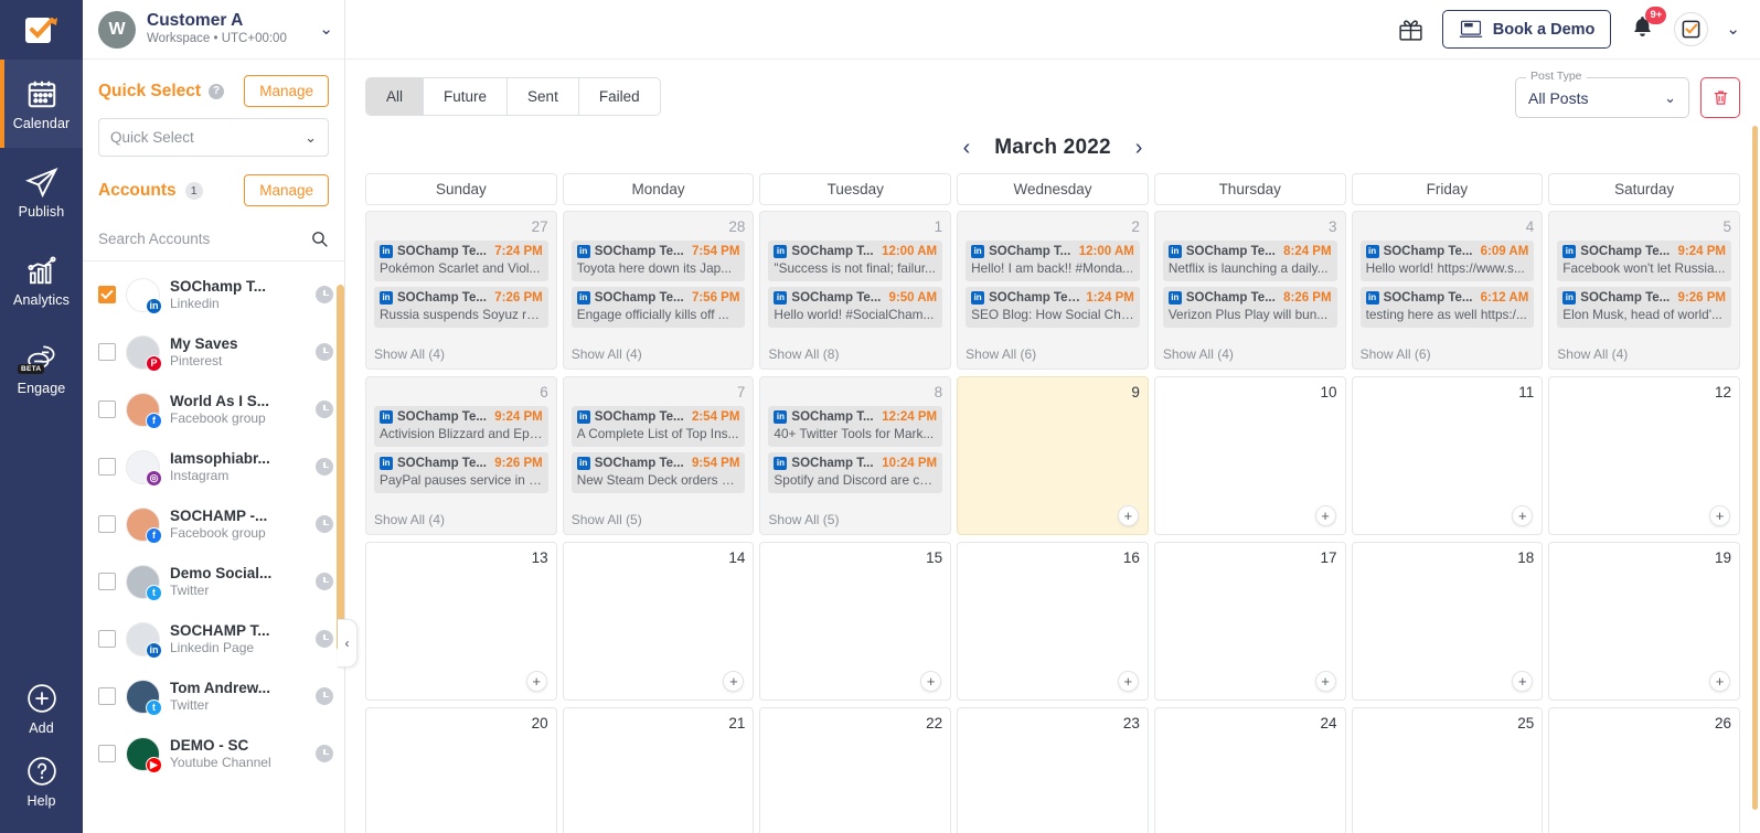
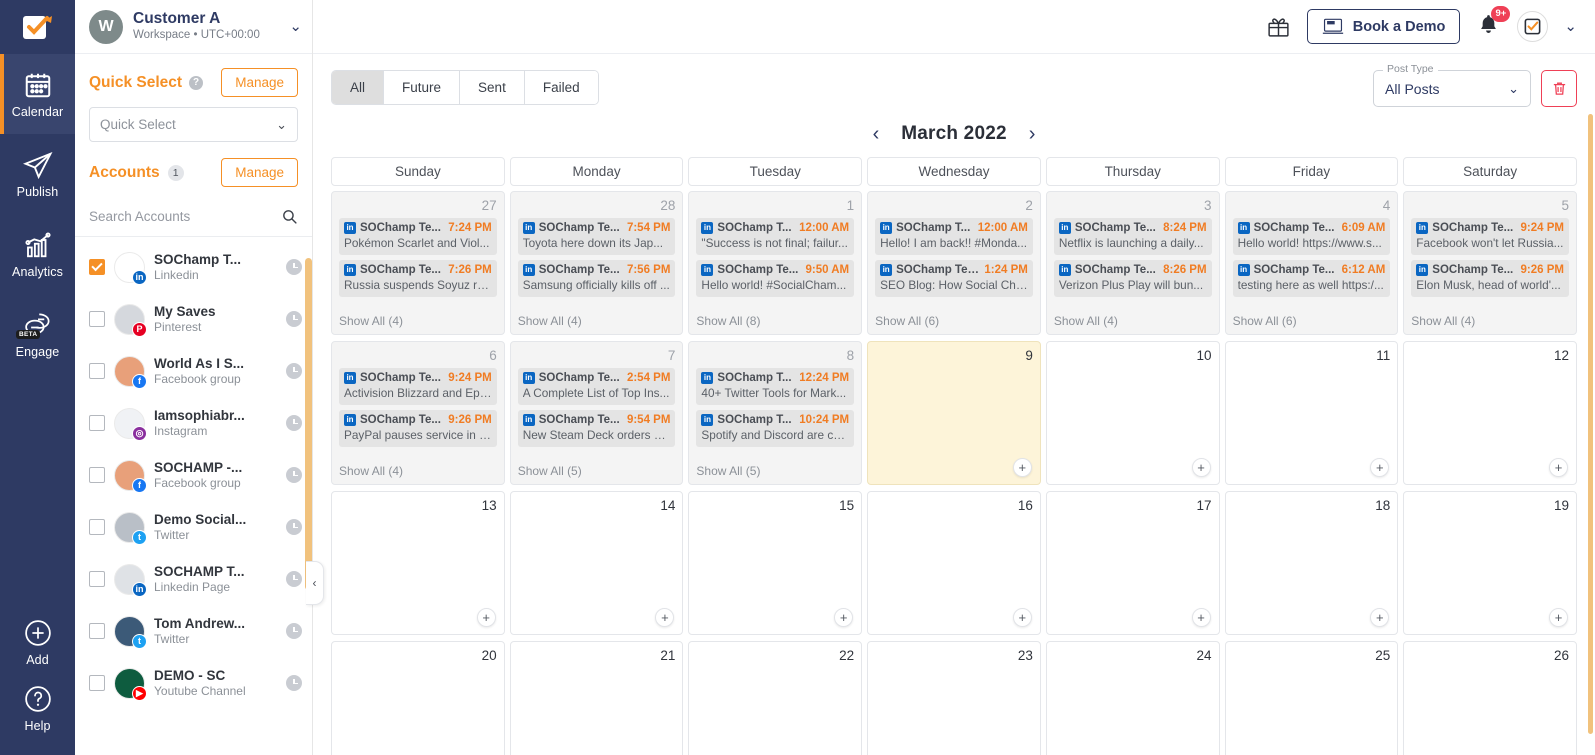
  Calendar
  Publish
  Analytics
  Engage
  Add
  Help
  W
  Customer A
  Workspace • UTC+00:00
  ⌄
  Quick Select
  ?
  Manage
  Quick Select
  ⌄
  Accounts
  1
  Manage
  Search Accounts
  in
  SOChamp T...
  Linkedin
  P
  My Saves
  Pinterest
  f
  World As I S...
  Facebook group
  ◎
  Iamsophiabr...
  Instagram
  f
  SOCHAMP -...
  Facebook group
  t
  Demo Social...
  Twitter
  in
  SOCHAMP T...
  Linkedin Page
  t
  Tom Andrew...
  Twitter
  ▶
  DEMO - SC
  Youtube Channel
  ‹
  Book a Demo
  9+
  ⌄
  All
  Future
  Sent
  Failed
  Post Type
  All Posts
  ⌄
  ‹
  March 2022
  ›
  Sunday
  Monday
  Tuesday
  Wednesday
  Thursday
  Friday
  Saturday
  27
  in
  SOChamp Te...
  7:24 PM
  Pokémon Scarlet and Viol...
  in
  SOChamp Te...
  7:26 PM
  Russia suspends Soyuz ro..
  Show All (4)
  28
  in
  SOChamp Te...
  7:54 PM
  Toyota here down its Jap...
  in
  SOChamp Te...
  7:56 PM
- Engage officially kills off ...
+ Samsung officially kills off ...
  Show All (4)
  1
  in
  SOChamp T...
  12:00 AM
  "Success is not final; failur...
  in
  SOChamp Te...
  9:50 AM
  Hello world! #SocialCham...
  Show All (8)
  2
  in
  SOChamp T...
  12:00 AM
  Hello! I am back!! #Monda...
  in
  SOChamp Tes..
  1:24 PM
  SEO Blog: How Social Cha..
  Show All (6)
  3
  in
  SOChamp Te...
  8:24 PM
  Netflix is launching a daily...
  in
  SOChamp Te...
  8:26 PM
  Verizon Plus Play will bun...
  Show All (4)
  4
  in
  SOChamp Te...
  6:09 AM
  Hello world! https://www.s...
  in
  SOChamp Te...
  6:12 AM
  testing here as well https:/...
  Show All (6)
  5
  in
  SOChamp Te...
  9:24 PM
  Facebook won't let Russia...
  in
  SOChamp Te...
  9:26 PM
  Elon Musk, head of world'...
  Show All (4)
  6
  in
  SOChamp Te...
  9:24 PM
  Activision Blizzard and Epi...
  in
  SOChamp Te...
  9:26 PM
  PayPal pauses service in R.
  Show All (4)
  7
  in
  SOChamp Te...
  2:54 PM
  A Complete List of Top Ins...
  in
  SOChamp Te...
  9:54 PM
  New Steam Deck orders w...
  Show All (5)
  8
  in
  SOChamp T...
  12:24 PM
  40+ Twitter Tools for Mark...
  in
  SOChamp T...
  10:24 PM
  Spotify and Discord are co...
  Show All (5)
  9
  +
  10
  +
  11
  +
  12
  +
  13
  +
  14
  +
  15
  +
  16
  +
  17
  +
  18
  +
  19
  +
  20
  21
  22
  23
  24
  25
  26
